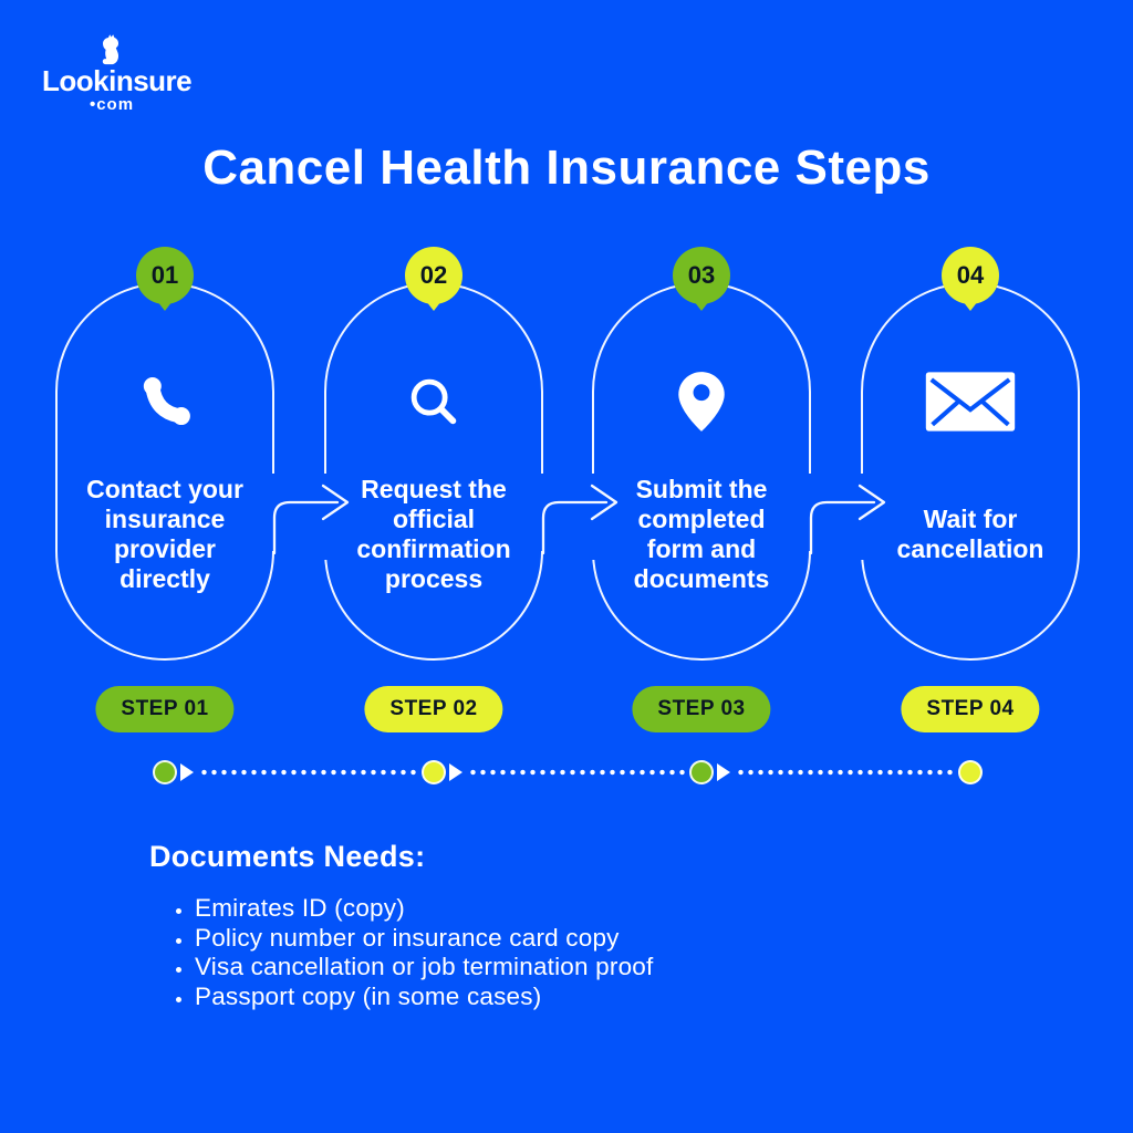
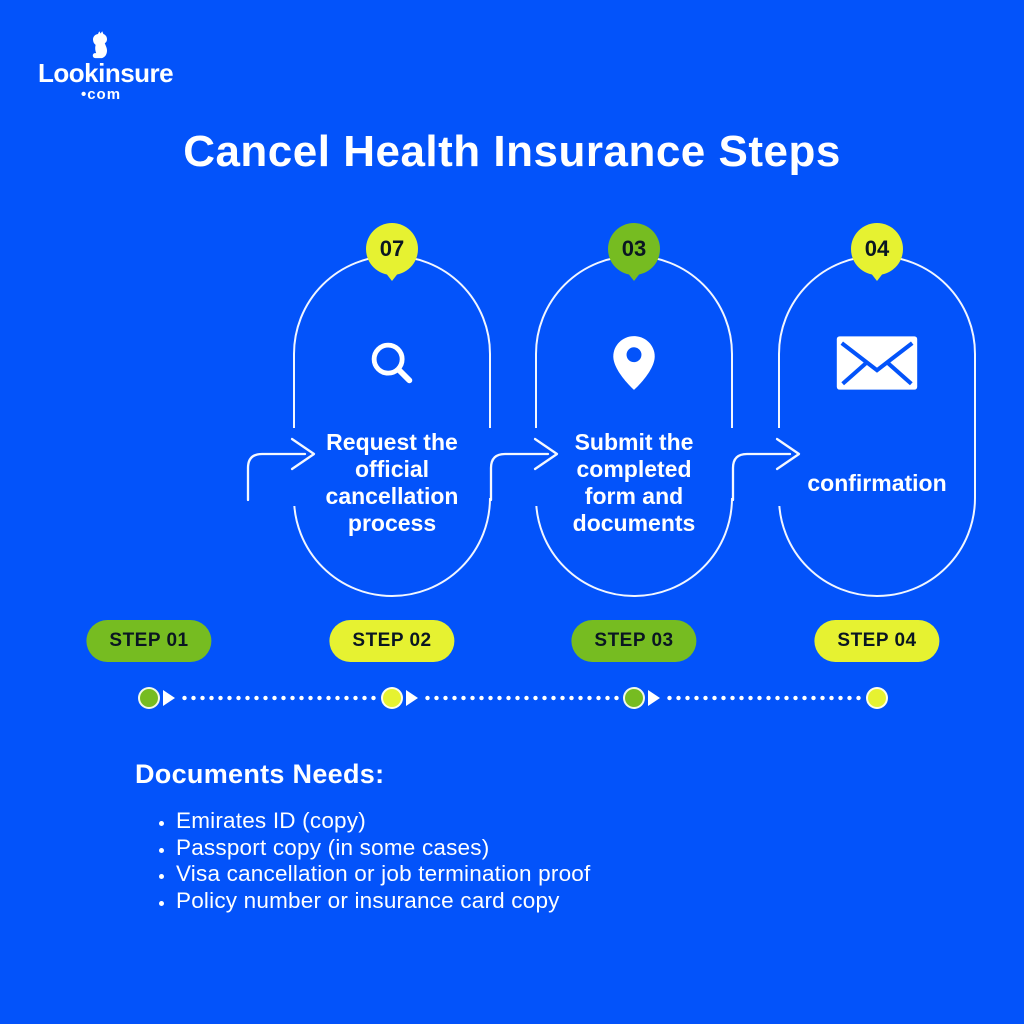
  Lookinsure
  •com
  Cancel Health Insurance Steps
- 01
- Contact your
- insurance
- provider
- directly
  STEP 01
- 02
+ 07
  Request the
  official
- confirmation
+ cancellation
  process
  STEP 02
  03
  Submit the
  completed
  form and
  documents
  STEP 03
  04
- Wait for
- cancellation
+ confirmation
  STEP 04
  Documents Needs:
  Emirates ID (copy)
- Policy number or insurance card copy
+ Passport copy (in some cases)
  Visa cancellation or job termination proof
- Passport copy (in some cases)
+ Policy number or insurance card copy
